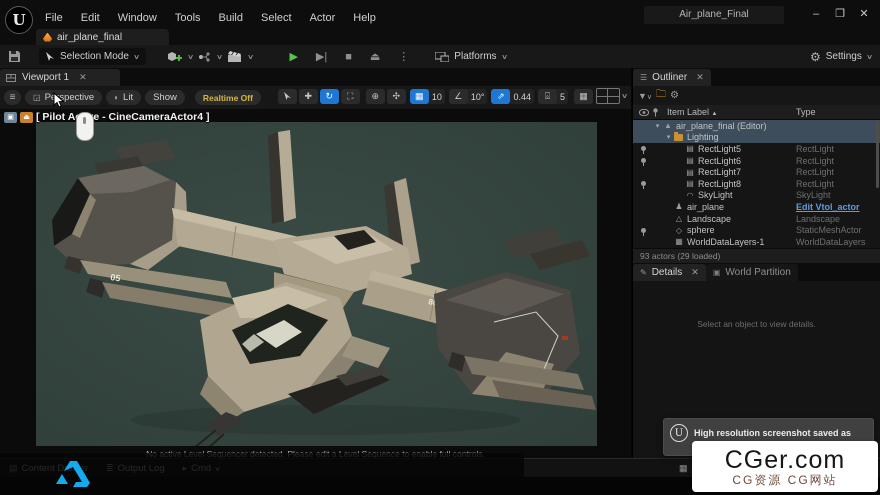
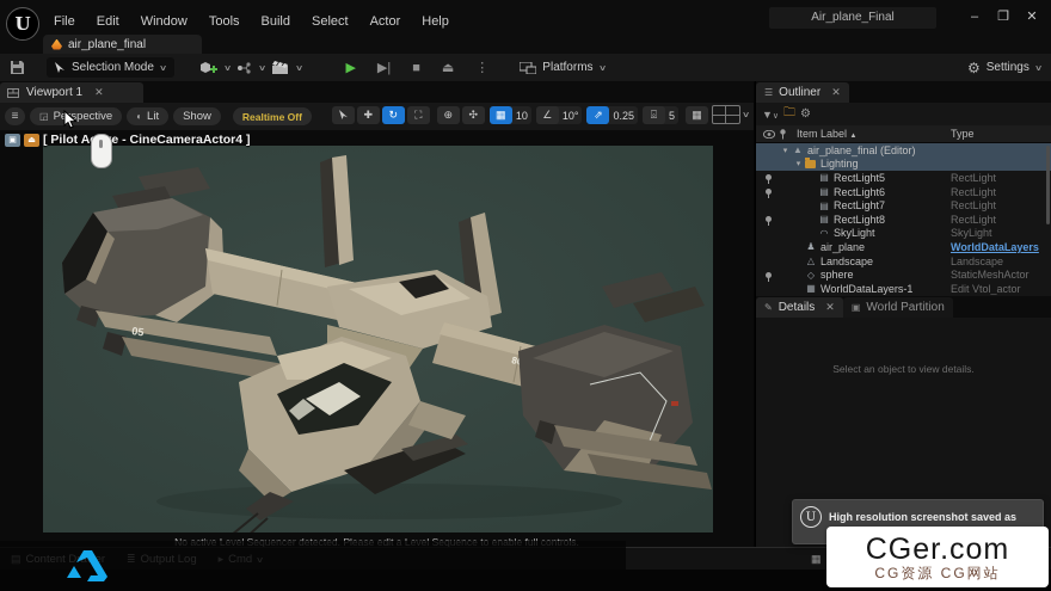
  U
  File
  Edit
  Window
  Tools
  Build
  Select
  Actor
  Help
  Air_plane_Final
  –
  ❐
  ✕
  air_plane_final
  Selection Mode
  ▶
  ▶|
  ■
  ⏏
  ⋮
  Platforms
  ⚙
  Settings
  Viewport 1
  ✕
  ≡
  ◲
  Pspective
  ◐
  Lit
  Show
  Realtime Off
  ✚
  ↻
  ⛶
  ⊕
  ✣
  ▦
  10
  ∠
  10°
  ⇗
- 0.44
+ 0.25
  ⌻
  5
  ▦
  [ Pilot Ae - CineCameraActor4 ]
  No active Level Sequencer detected. Please edit a Level Sequence to enable full controls.
  ☰
  Outliner
  ✕
  🗀
  ⚙
  Item Label
  Type
  ▲
  air_plane_final (Editor)
  Lighting
  ▤
  RectLight5
  RectLight
  ▤
  RectLight6
  RectLight
  ▤
  RectLight7
  RectLight
  ▤
  RectLight8
  RectLight
  ◠
  SkyLight
  SkyLight
  ♟
  air_plane
- Edit Vtol_actor
+ WorldDataLayers
  △
  Landscape
  Landscape
  ◇
  sphere
  StaticMeshActor
  ▦
  WorldDataLayers-1
- WorldDataLayers
+ Edit Vtol_actor
- 93 actors (29 loaded)
  ✎
  Details
  ✕
  ▣
  World Partition
  Select an object to view details.
  U
  High resolution screenshot saved as
  Content Daer
  ≣
  Output Log
  ▸
  Cmd
  ▦
  CGer.com
  CG资源 CG网站
